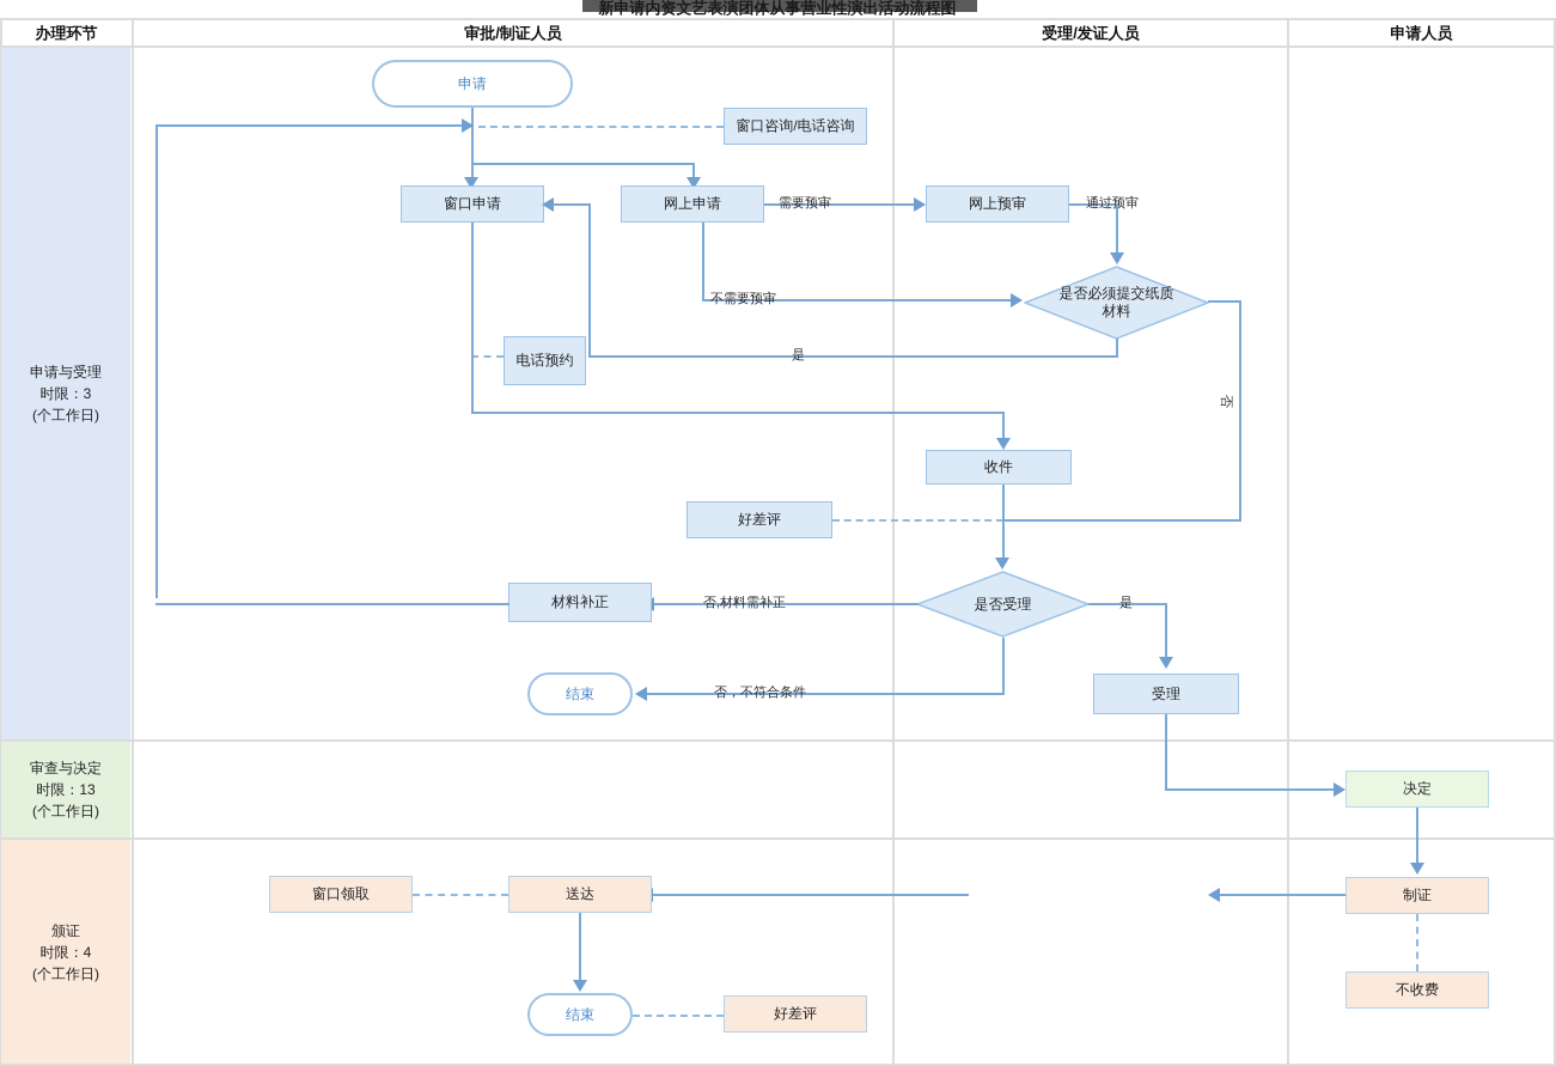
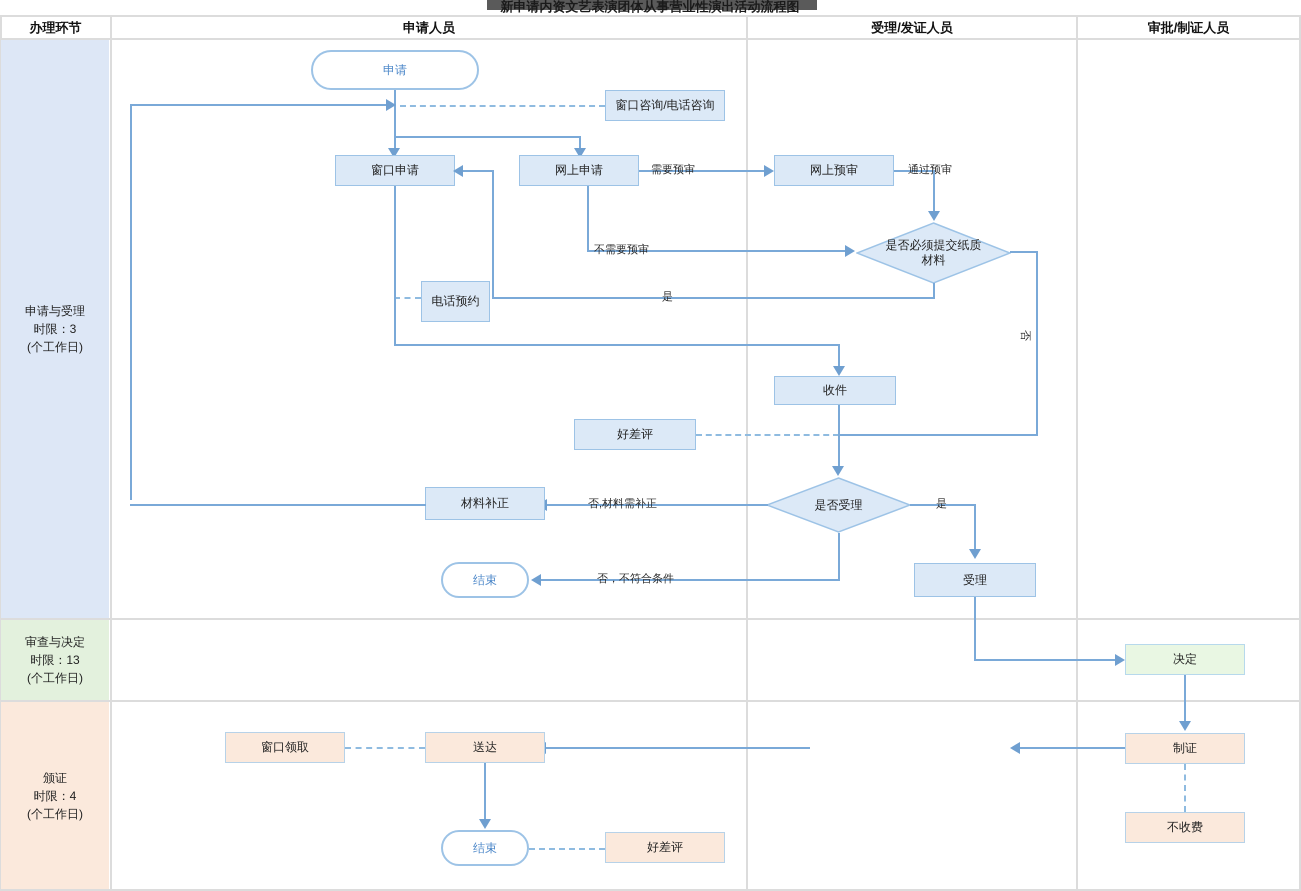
  新申请内资文艺表演团体从事营业性演出活动流程图
  办理环节
- 审批/制证人员
+ 申请人员
  受理/发证人员
- 申请人员
+ 审批/制证人员
  申请与受理
  时限：3
  (个工作日)
  审查与决定
  时限：13
  (个工作日)
  颁证
  时限：4
  (个工作日)
  申请
  窗口咨询/电话咨询
  窗口申请
  网上申请
  需要预审
  网上预审
  通过预审
  是否必须提交纸质材料
  不需要预审
  是
  电话预约
  收件
  好差评
  是否受理
  否,材料需补正
  材料补正
  否，不符合条件
  结束
  是
  受理
  决定
  制证
  不收费
  送达
  窗口领取
  结束
  好差评
